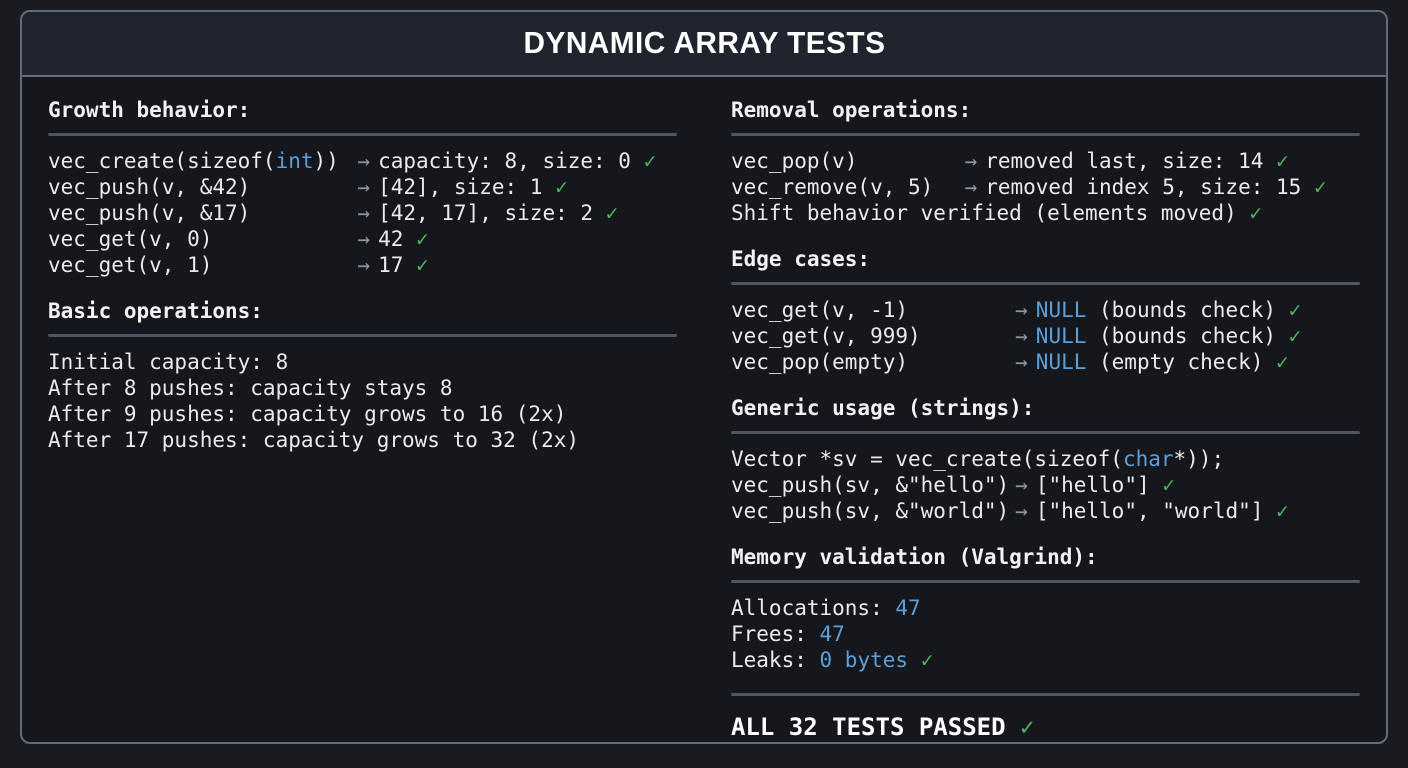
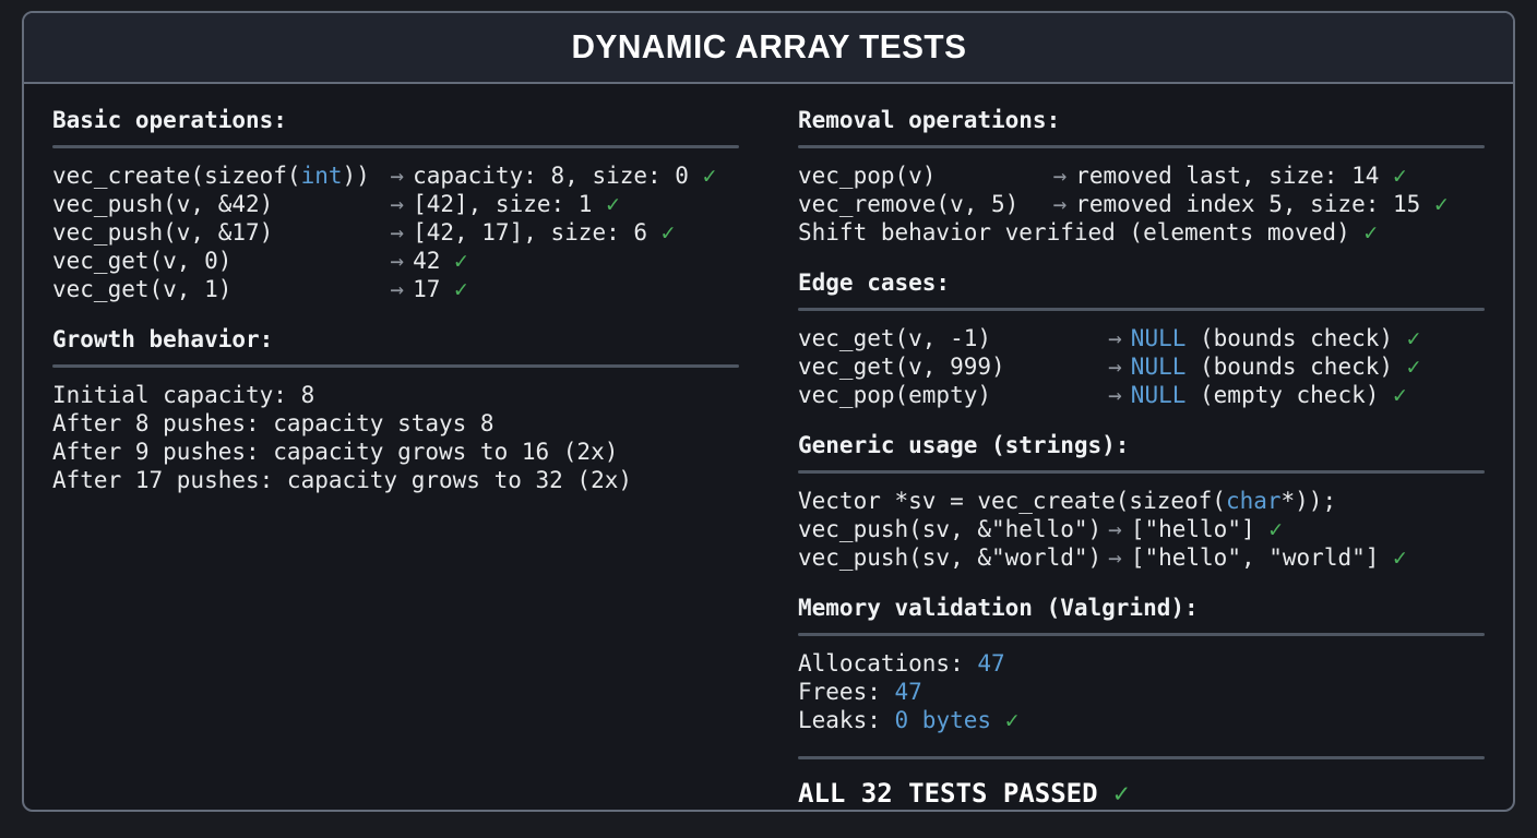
  DYNAMIC ARRAY TESTS
- Growth behavior:
+ Basic operations:
  vec_create(sizeof(int))
  →
  capacity: 8, size: 0 ✓
  vec_push(v, &42)
  →
  [42], size: 1 ✓
  vec_push(v, &17)
  →
- [42, 17], size: 2 ✓
+ [42, 17], size: 6 ✓
  vec_get(v, 0)
  →
  42 ✓
  vec_get(v, 1)
  →
  17 ✓
- Basic operations:
+ Growth behavior:
  Initial capacity: 8
  After 8 pushes: capacity stays 8
  After 9 pushes: capacity grows to 16 (2x)
  After 17 pushes: capacity grows to 32 (2x)
  Removal operations:
  vec_pop(v)
  →
  removed last, size: 14 ✓
  vec_remove(v, 5)
  →
  removed index 5, size: 15 ✓
  Shift behavior verified (elements moved) ✓
  Edge cases:
  vec_get(v, -1)
  →
  NULL (bounds check) ✓
  vec_get(v, 999)
  →
  NULL (bounds check) ✓
  vec_pop(empty)
  →
  NULL (empty check) ✓
  Generic usage (strings):
  Vector *sv = vec_create(sizeof(char*));
  vec_push(sv, &"hello")
  →
  ["hello"] ✓
  vec_push(sv, &"world")
  →
  ["hello", "world"] ✓
  Memory validation (Valgrind):
  Allocations: 47
  Frees: 47
  Leaks: 0 bytes ✓
  ALL 32 TESTS PASSED ✓
